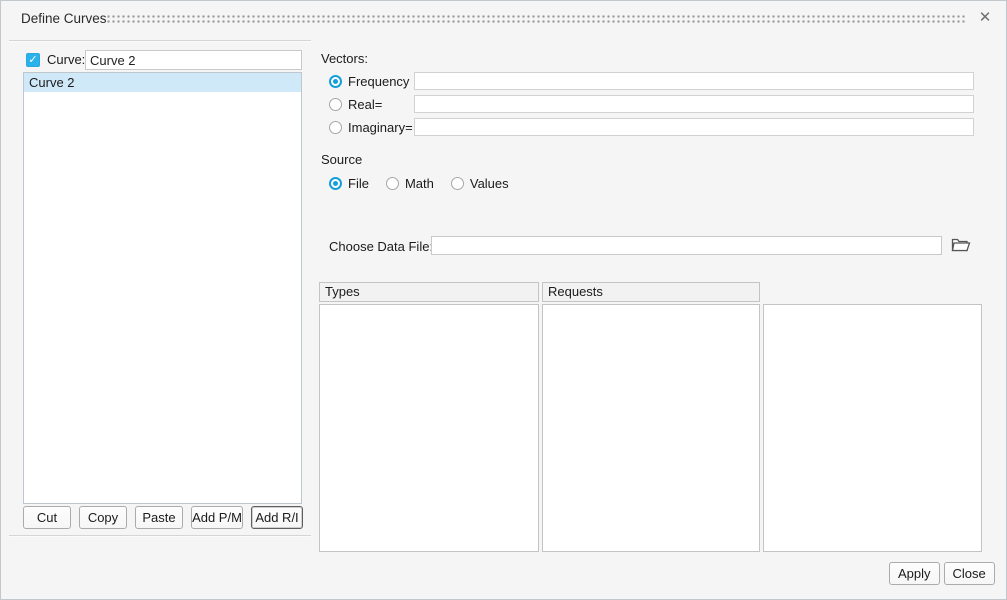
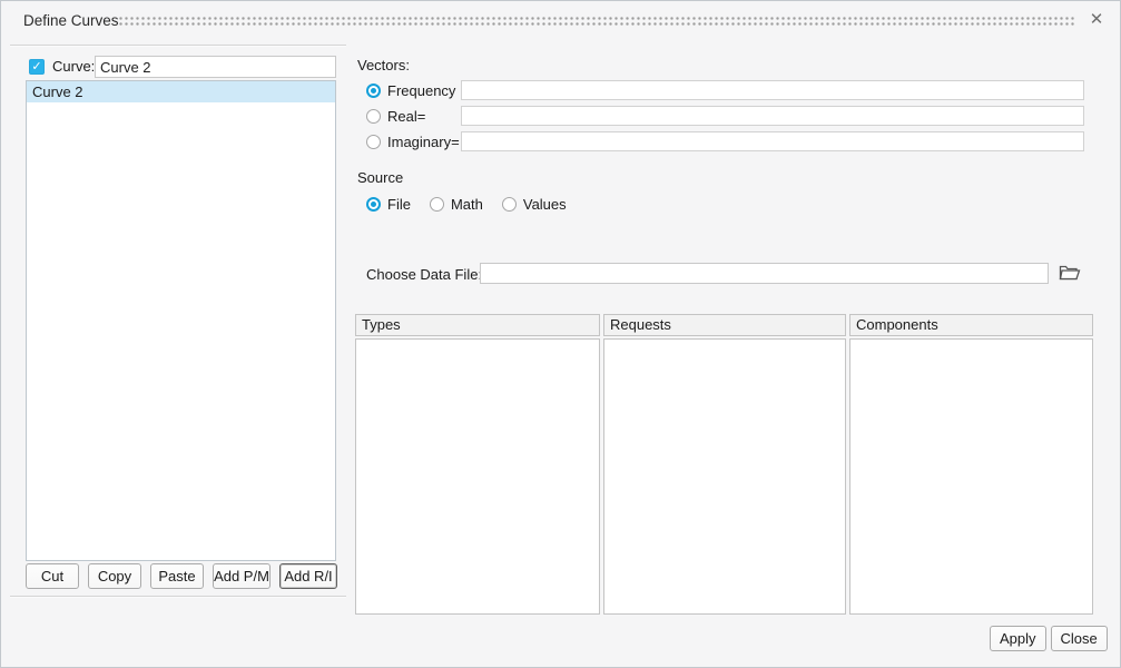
  Define Curves
  ✕
  ✓
  Curve:
  Curve 2
  Curve 2
  Cut
  Copy
  Paste
  Add P/M
  Add R/I
  Vectors:
  Frequency
  Real=
  Imaginary=
  Source
  File
  Math
  Values
  Choose Data File
  Types
  Requests
+ Components
  Apply
  Close
